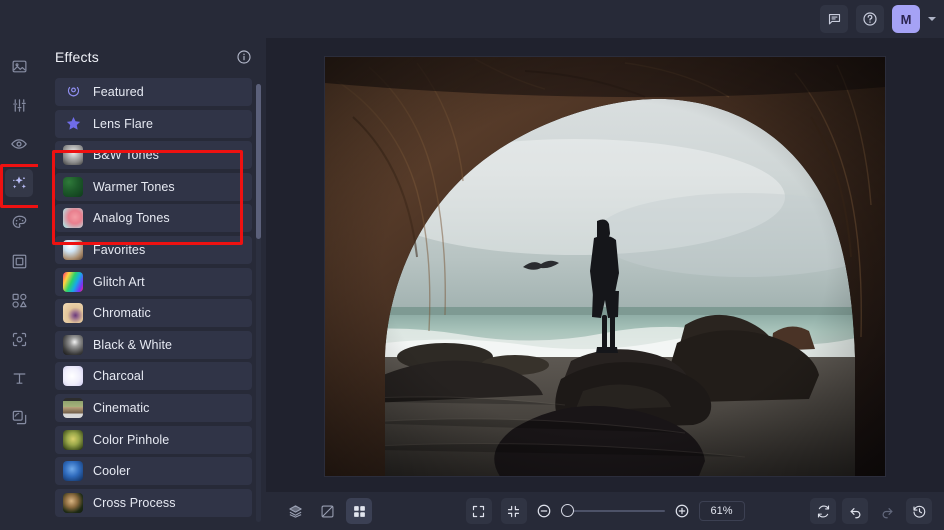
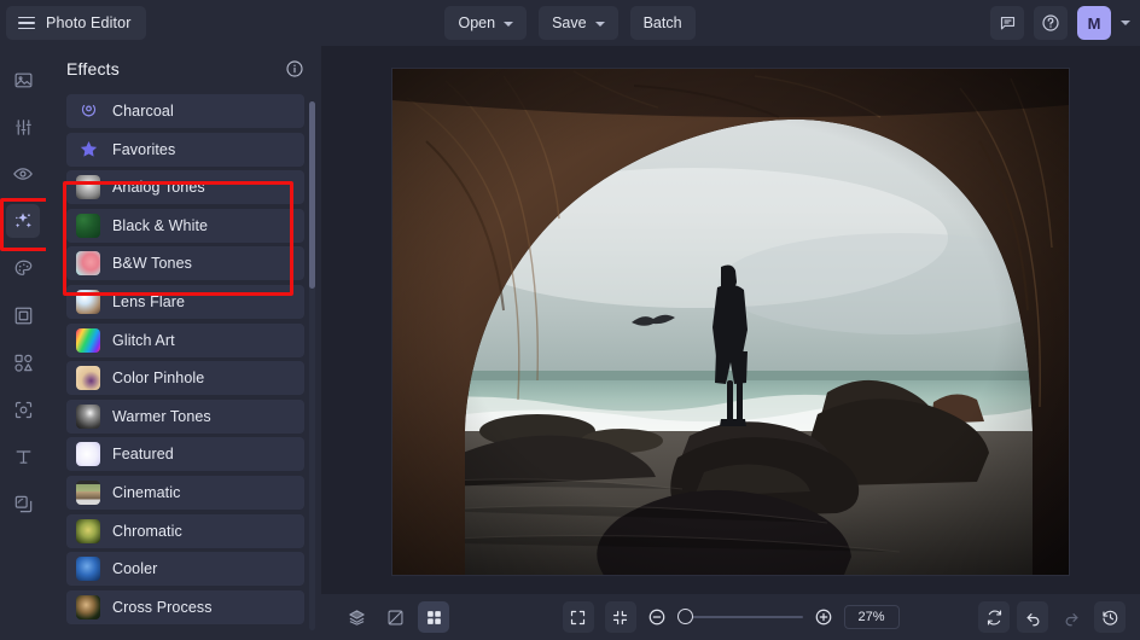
+ Photo Editor
+ Open
+ Save
+ Batch
  M
  Effects
- Featured
+ Charcoal
- Lens Flare
+ Favorites
- B&W Tones
+ Analog Tones
- Warmer Tones
+ Black & White
- Analog Tones
+ B&W Tones
- Favorites
+ Lens Flare
  Glitch Art
- Chromatic
+ Color Pinhole
- Black & White
+ Warmer Tones
- Charcoal
+ Featured
  Cinematic
- Color Pinhole
+ Chromatic
  Cooler
  Cross Process
- 61%
+ 27%
